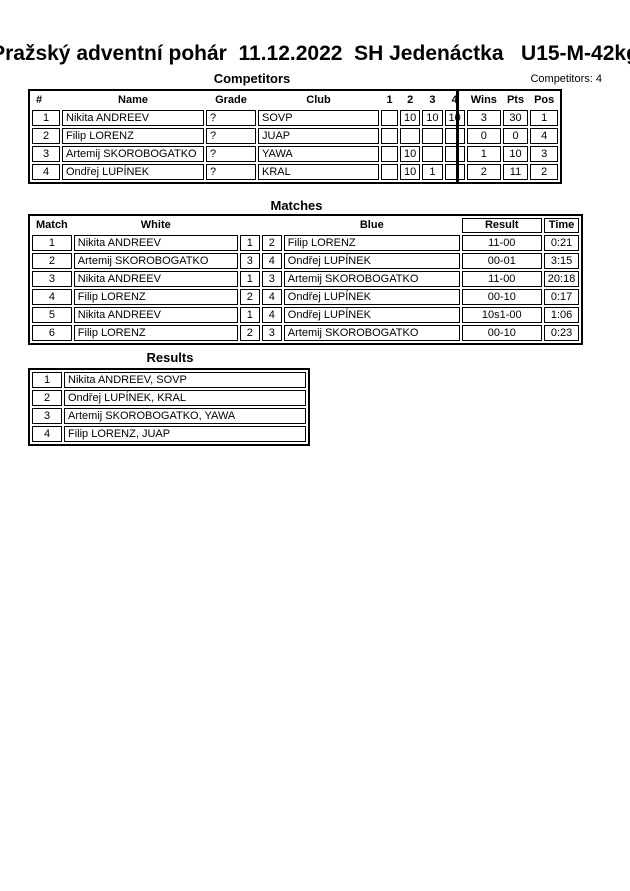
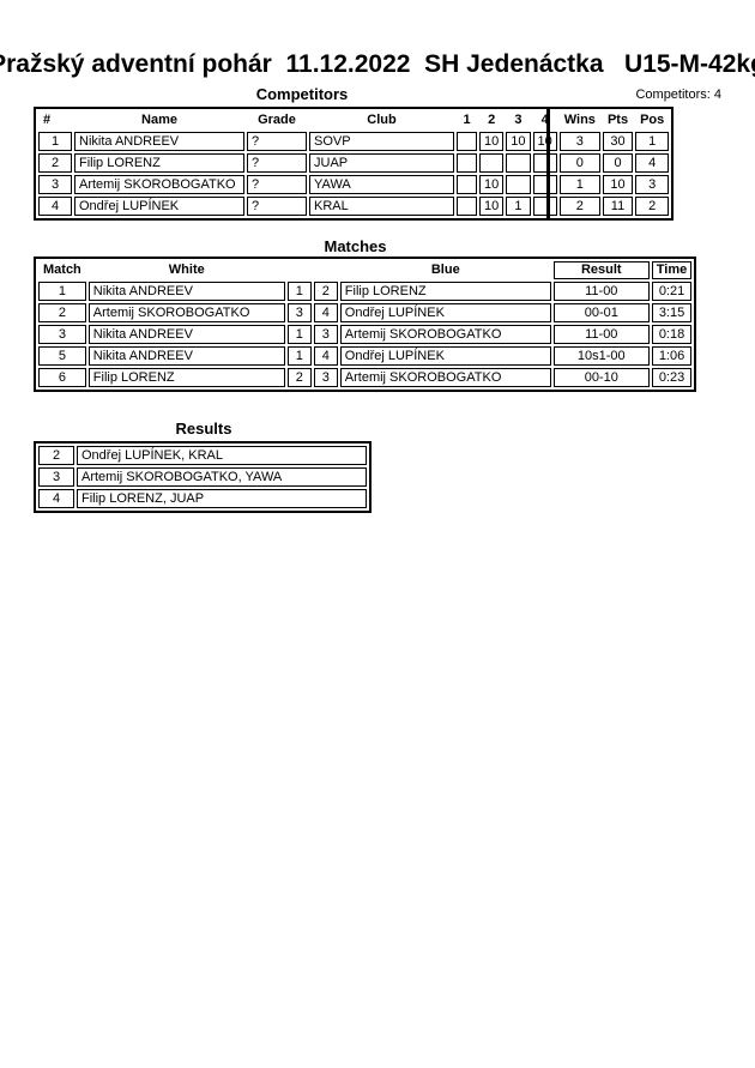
  ražský adventní pohár 11.12.2022 SH Jedenáctka U15-M-42k
  Competitors
  Competitors: 4
  #	Name	Grade	Club	1	2	3	4	Wins	Pts	Pos
  1	Nikita ANDREEV	?	SOVP		10	10	1	3	30	1
  2	Filip LORENZ	?	JUAP					0	0	4
  3	Artemij SKOROBOGATKO	?	YAWA		10			1	10	3
  4	Ondřej LUPÍNEK	?	KRAL		10	1		2	11	2
  Matches
  Match	White			Blue	Result	Time
  1	Nikita ANDREEV	1	2	Filip LORENZ	11-00	0:21
  2	Artemij SKOROBOGATKO	3	4	Ondřej LUPÍNEK	00-01	3:15
- 3	Nikita ANDREEV	1	3	Artemij SKOROBOGATKO	11-00	20:18
+ 3	Nikita ANDREEV	1	3	Artemij SKOROBOGATKO	11-00	0:18
- 4	Filip LORENZ	2	4	Ondřej LUPÍNEK	00-10	0:17
  5	Nikita ANDREEV	1	4	Ondřej LUPÍNEK	10s1-00	1:06
  6	Filip LORENZ	2	3	Artemij SKOROBOGATKO	00-10	0:23
  Results
- 1	Nikita ANDREEV, SOVP
  2	Ondřej LUPÍNEK, KRAL
  3	Artemij SKOROBOGATKO, YAWA
  4	Filip LORENZ, JUAP
